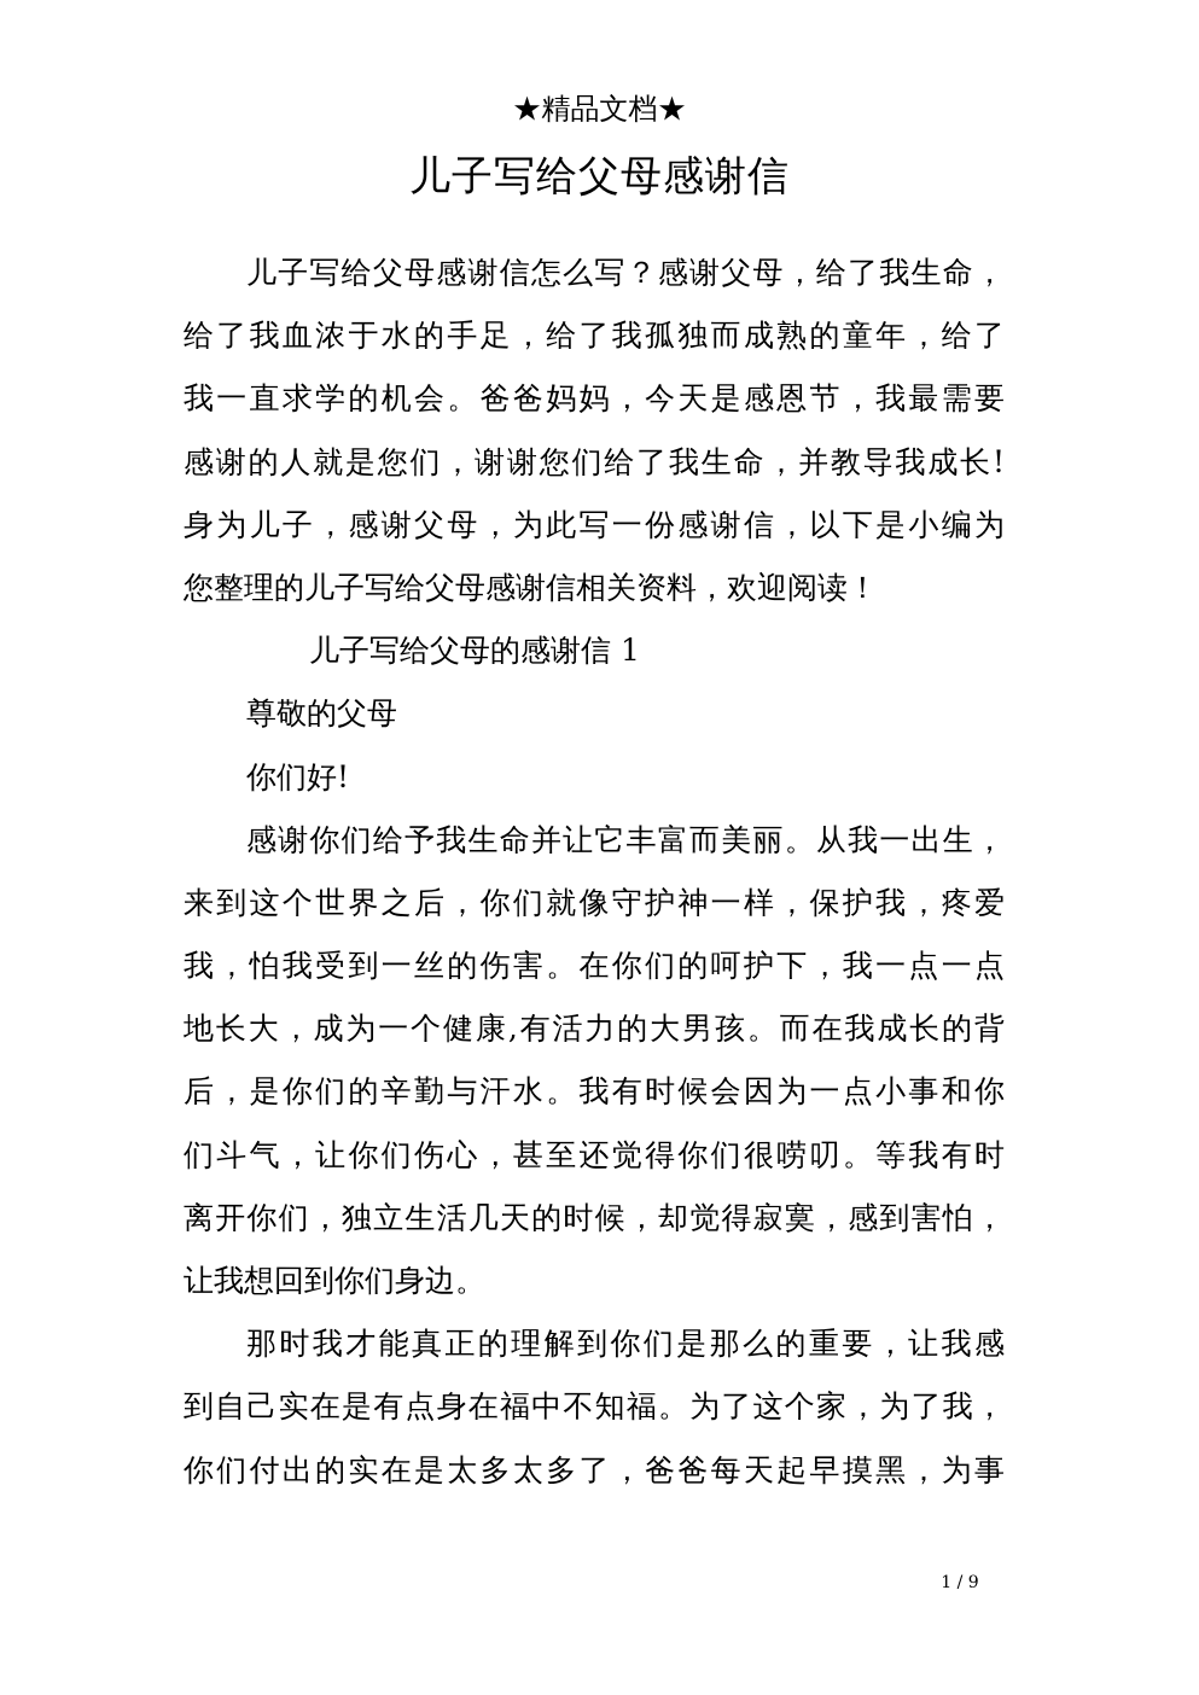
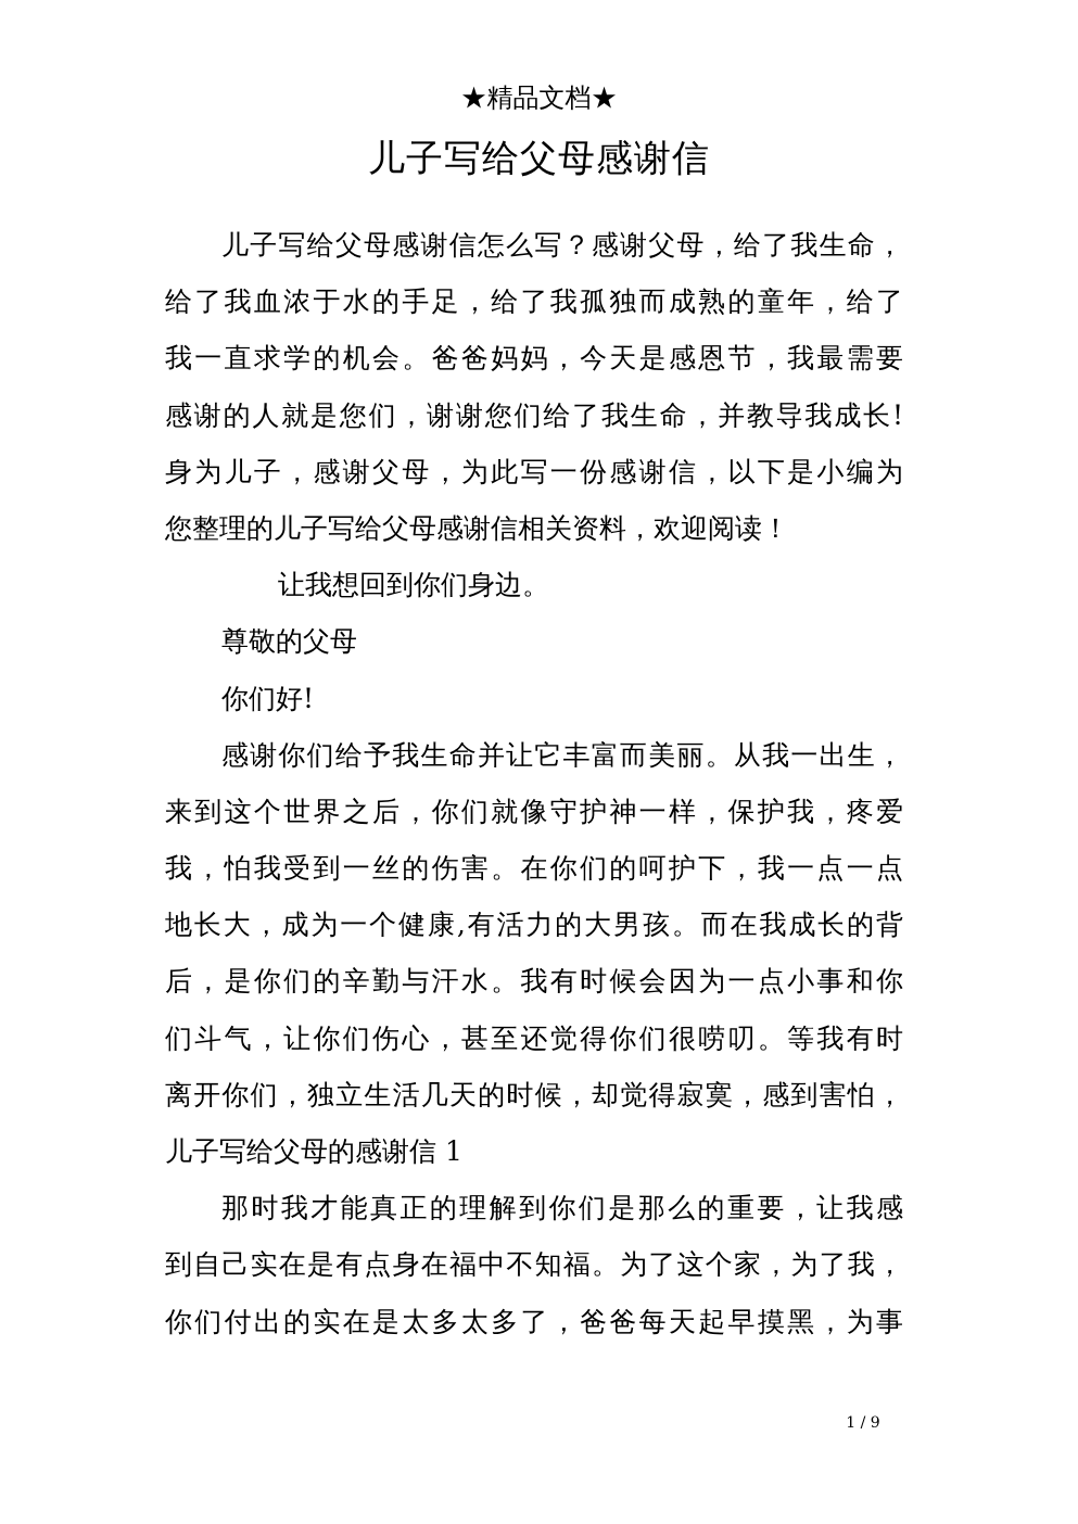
  ★精品文档★
  儿子写给父母感谢信
  儿子写给父母感谢信怎么写？感谢父母，给了我生命，
  给了我血浓于水的手足，给了我孤独而成熟的童年，给了
  我一直求学的机会。爸爸妈妈，今天是感恩节，我最需要
  感谢的人就是您们，谢谢您们给了我生命，并教导我成长!
  身为儿子，感谢父母，为此写一份感谢信，以下是小编为
  您整理的儿子写给父母感谢信相关资料，欢迎阅读！
- 儿子写给父母的感谢信 1
+ 让我想回到你们身边。
  尊敬的父母
  你们好!
  感谢你们给予我生命并让它丰富而美丽。从我一出生，
  来到这个世界之后，你们就像守护神一样，保护我，疼爱
  我，怕我受到一丝的伤害。在你们的呵护下，我一点一点
  地长大，成为一个健康,有活力的大男孩。而在我成长的背
  后，是你们的辛勤与汗水。我有时候会因为一点小事和你
  们斗气，让你们伤心，甚至还觉得你们很唠叨。等我有时
  离开你们，独立生活几天的时候，却觉得寂寞，感到害怕，
- 让我想回到你们身边。
+ 儿子写给父母的感谢信 1
  那时我才能真正的理解到你们是那么的重要，让我感
  到自己实在是有点身在福中不知福。为了这个家，为了我，
  你们付出的实在是太多太多了，爸爸每天起早摸黑，为事
  1 / 9
